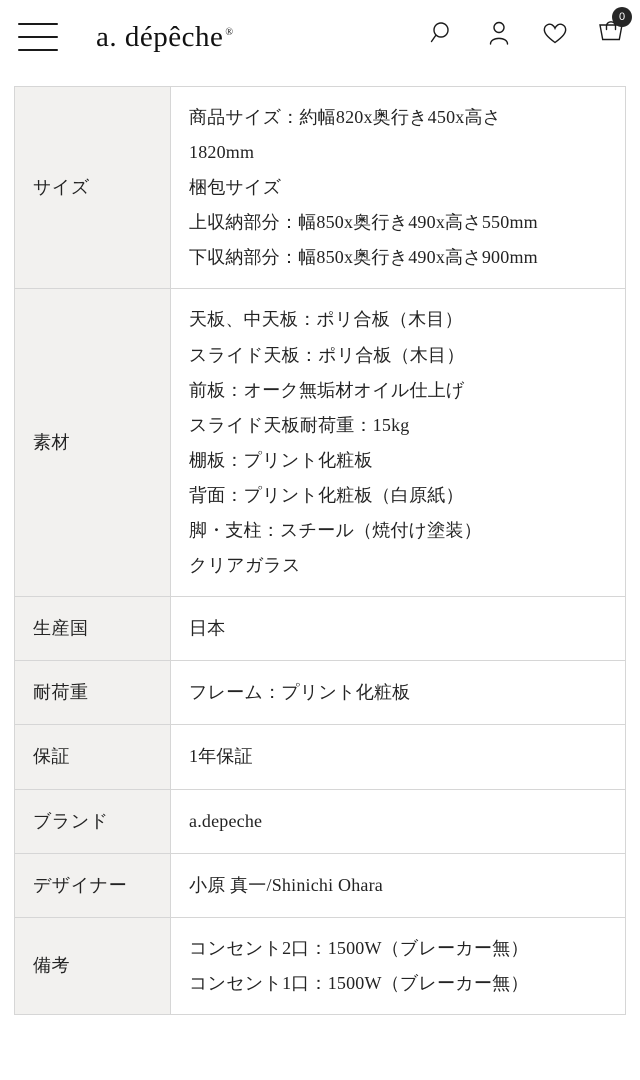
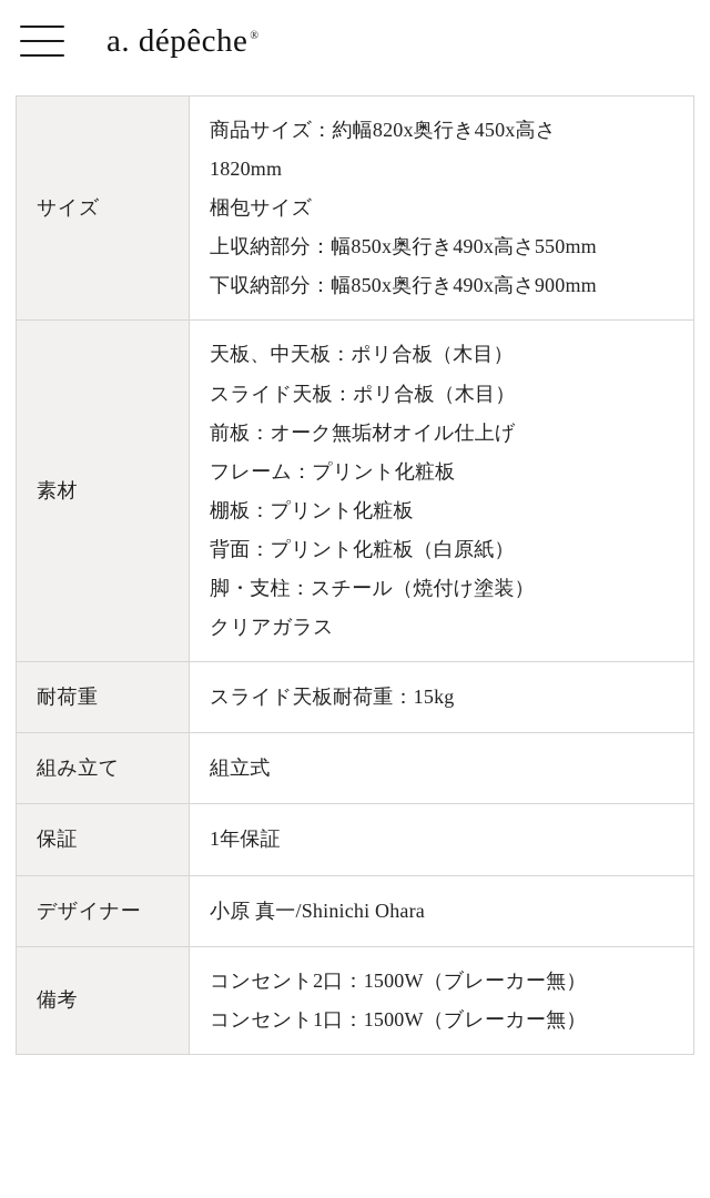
  a. dépêche
  ®
- 0
  サイズ	商品サイズ：約幅820x奥行き450x高さ1820mm梱包サイズ上収納部分：幅850x奥行き490x高さ550mm下収納部分：幅850x奥行き490x高さ900mm
- 素材	天板、中天板：ポリ合板（木目）スライド天板：ポリ合板（木目）前板：オーク無垢材オイル仕上げスライド天板耐荷重：15kg棚板：プリント化粧板背面：プリント化粧板（白原紙）脚・支柱：スチール（焼付け塗装）クリアガラス
+ 素材	天板、中天板：ポリ合板（木目）スライド天板：ポリ合板（木目）前板：オーク無垢材オイル仕上げフレーム：プリント化粧板棚板：プリント化粧板背面：プリント化粧板（白原紙）脚・支柱：スチール（焼付け塗装）クリアガラス
- 生産国	日本
- 耐荷重	フレーム：プリント化粧板
+ 耐荷重	スライド天板耐荷重：15kg
+ 組み立て	組立式
  保証	1年保証
- ブランド	a.depeche
  デザイナー	小原 真一/Shinichi Ohara
  備考	コンセント2口：1500W（ブレーカー無）コンセント1口：1500W（ブレーカー無）
